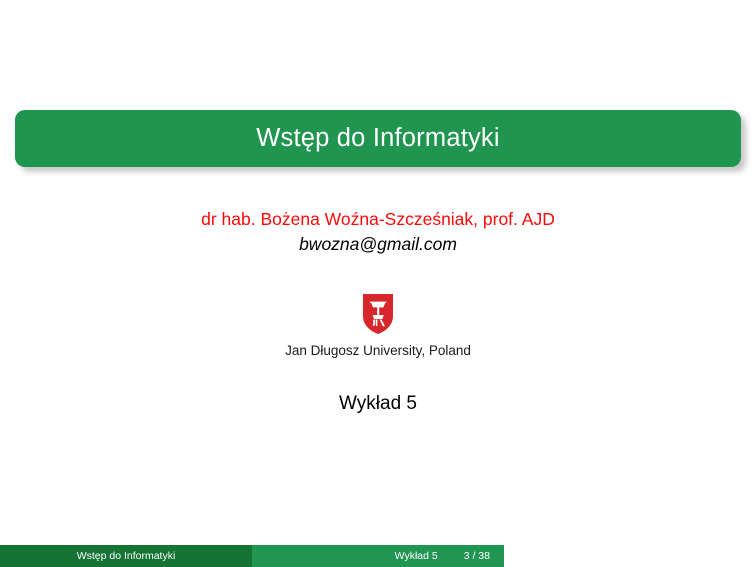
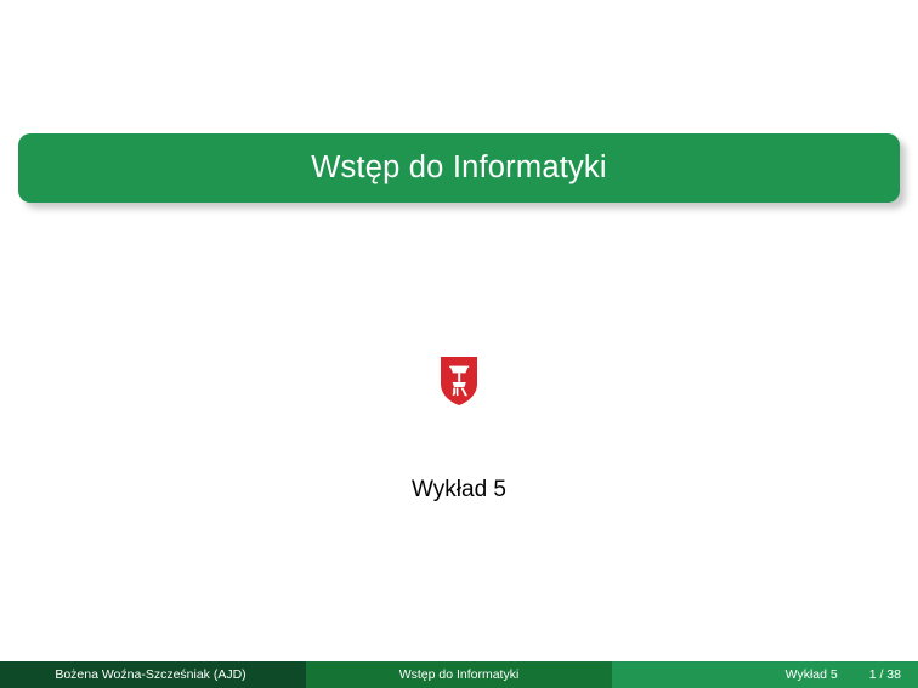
  Wstęp do Informatyki
- dr hab. Bożena Woźna-Szcześniak, prof. AJD
- bwozna@gmail.com
- Jan Długosz University, Poland
  Wykład 5
+ Bożena Woźna-Szcześniak (AJD)
  Wstęp do Informatyki
  Wykład 5
- 3 / 38
+ 1 / 38
